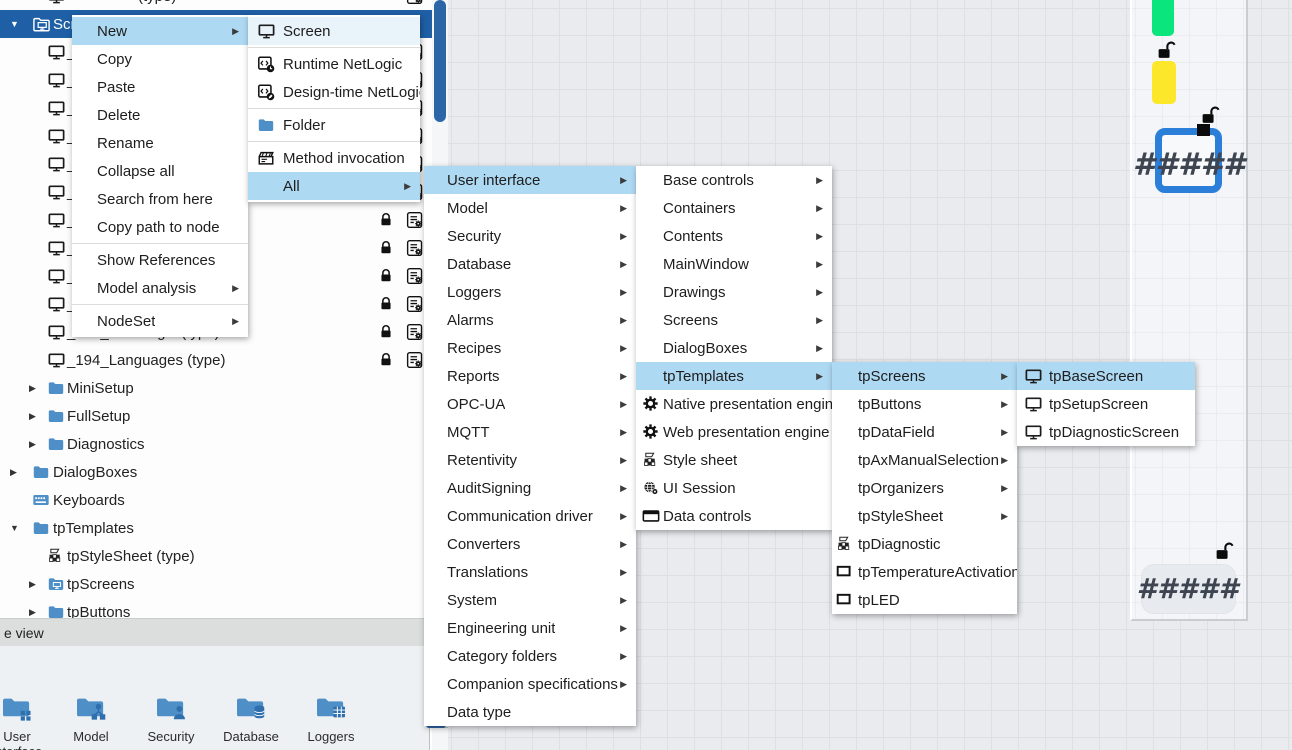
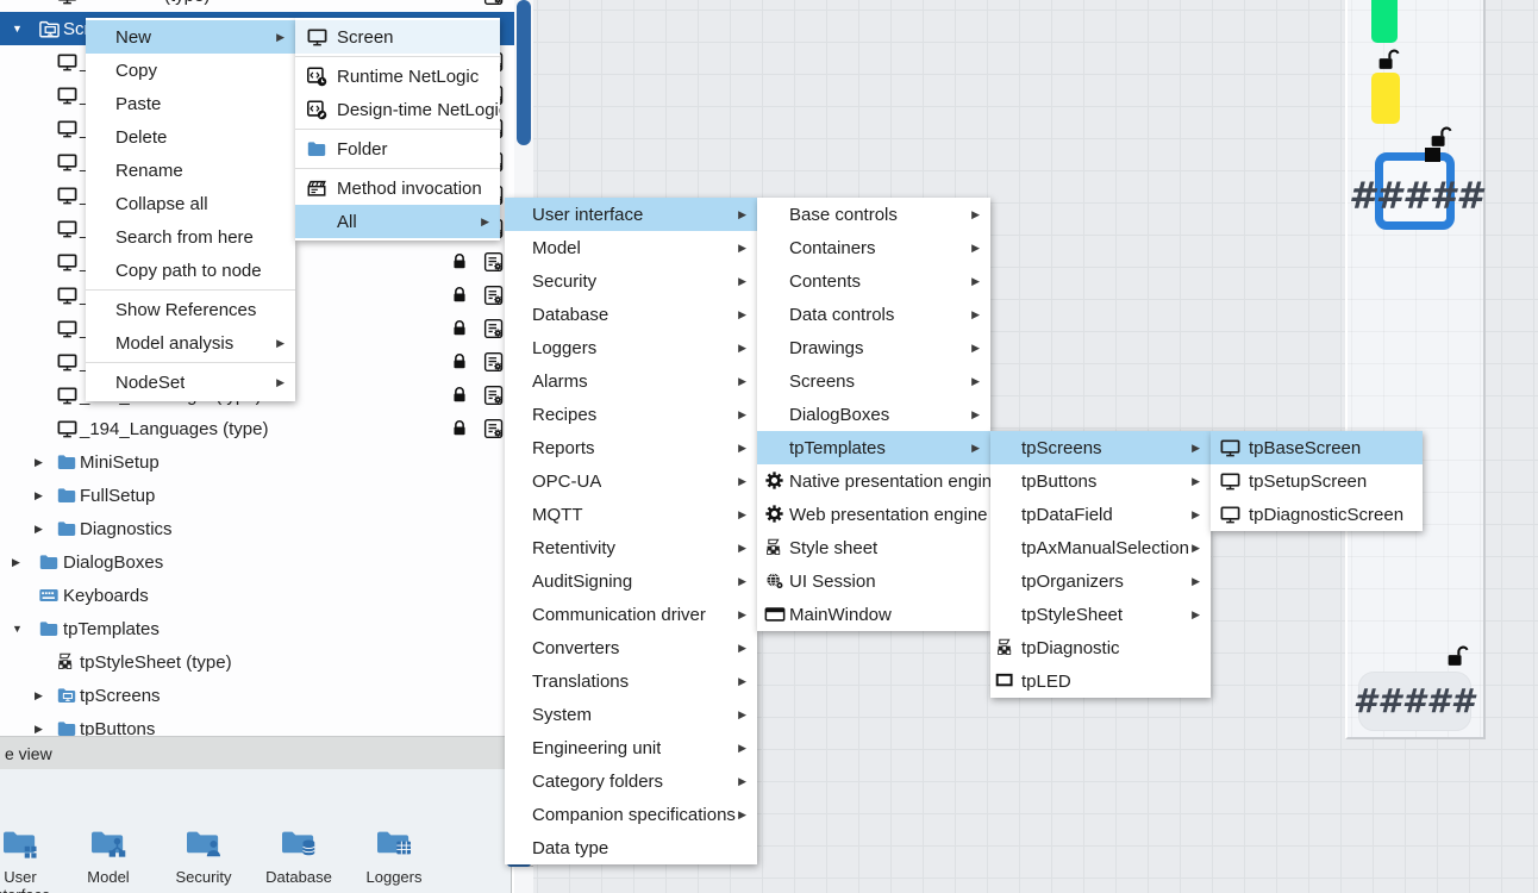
  #####
  #####
  ▼
  _194_Languages (type)
  ▶
  MiniSetup
  ▶
  FullSetup
  ▶
  Diagnostics
  ▶
  DialogBoxes
  Keyboards
  ▼
  tpTemplates
  tpStyleSheet (type)
  ▶
  tpScreens
  ▶
  tpButtons
  e view
  Model
  Security
  Database
  Loggers
  New
  ▶
  Copy
  Paste
  Delete
  Rename
  Collapse all
  Search from here
  Copy path to node
  Show References
  Model analysis
  ▶
  NodeSet
  ▶
  Screen
  Runtime NetLogic
  Design-time NetLogi
  Folder
  Method invocation
  All
  ▶
  User interface
  ▶
  Model
  ▶
  Security
  ▶
  Database
  ▶
  Loggers
  ▶
  Alarms
  ▶
  Recipes
  ▶
  Reports
  ▶
  OPC-UA
  ▶
  MQTT
  ▶
  Retentivity
  ▶
  AuditSigning
  ▶
  Communication driver
  ▶
  Converters
  ▶
  Translations
  ▶
  System
  ▶
  Engineering unit
  ▶
  Category folders
  ▶
  Companion specifications
  ▶
  Data type
  Base controls
  ▶
  Containers
  ▶
  Contents
  ▶
- MainWindow
+ Data controls
  ▶
  Drawings
  ▶
  Screens
  ▶
  DialogBoxes
  ▶
  tpTemplates
  ▶
  Native presentation engin
  Web presentation engine
  Style sheet
  UI Session
- Data controls
+ MainWindow
  tpScreens
  ▶
  tpButtons
  ▶
  tpDataField
  ▶
  tpAxManualSelection
  ▶
  tpOrganizers
  ▶
  tpStyleSheet
  ▶
  tpDiagnostic
- tpTemperatureActivation
  tpLED
  tpBaseScreen
  tpSetupScreen
  tpDiagnosticScreen
